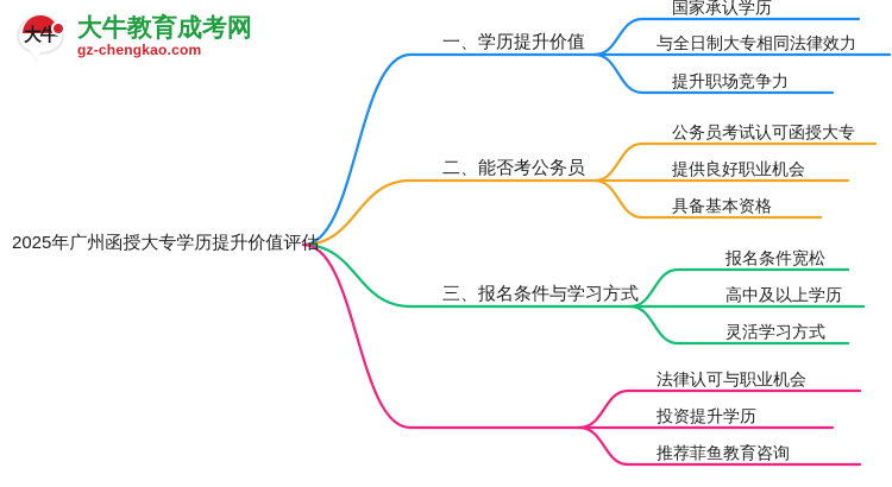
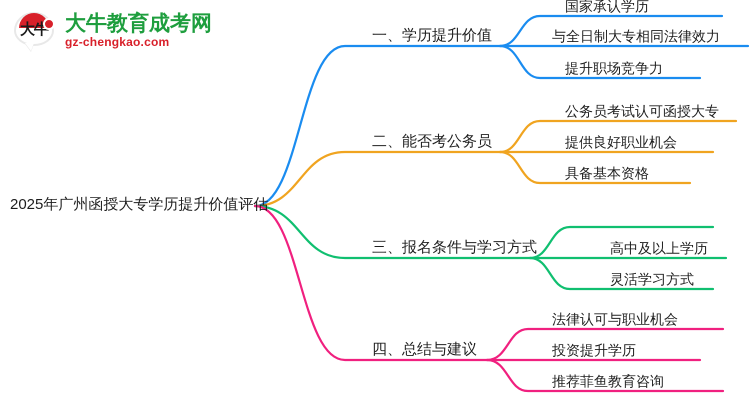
  大牛
  大牛教育成考网
  gz-chengkao.com
  2025年广州函授大专学历提升价值评估
  一、学历提升价值
  国家承认学历
  与全日制大专相同法律效力
  提升职场竞争力
  二、能否考公务员
  公务员考试认可函授大专
  提供良好职业机会
  具备基本资格
  三、报名条件与学习方式
- 报名条件宽松
  高中及以上学历
  灵活学习方式
+ 四、总结与建议
  法律认可与职业机会
  投资提升学历
  推荐菲鱼教育咨询
